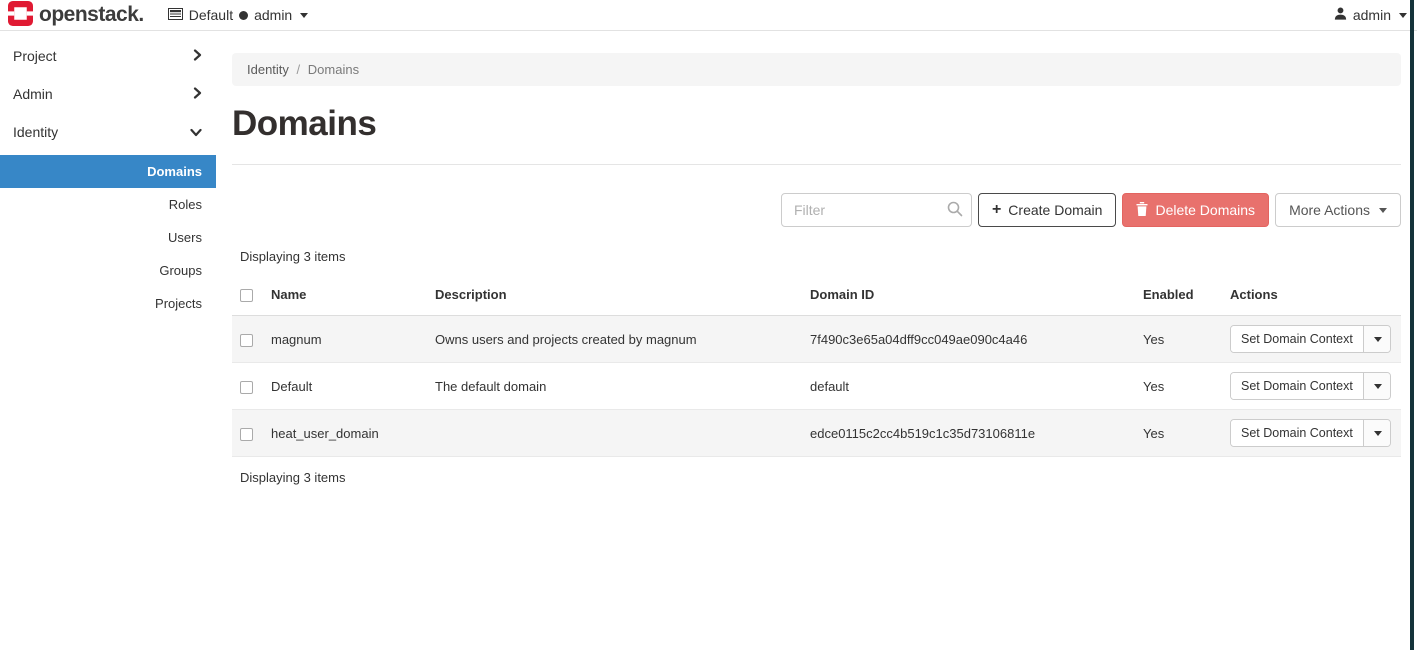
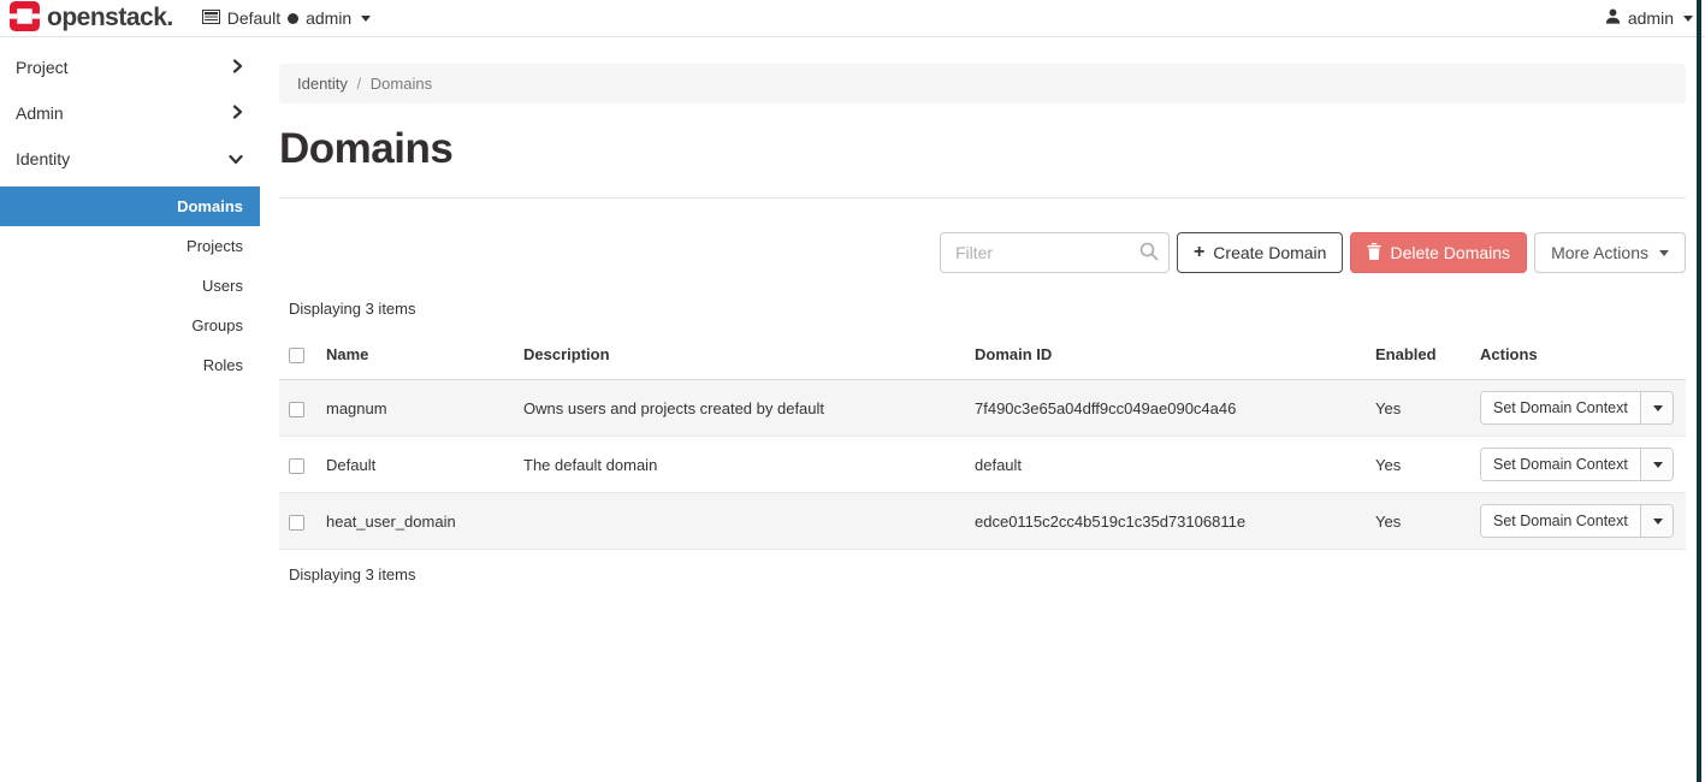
  openstack.
  Default
  admin
  admin
  Project
  Admin
  Identity
  Domains
- Roles
+ Projects
  Users
  Groups
- Projects
+ Roles
  Identity / Domains
  Domains
  Filter
  +
  Create Domain
  Delete Domains
  More Actions
  Displaying 3 items
  	Name	Description	Domain ID	Enabled	Actions
- 	magnum	Owns users and projects created by magnum	7f490c3e65a04dff9cc049ae090c4a46	Yes	Set Domain Context
+ 	magnum	Owns users and projects created by default	7f490c3e65a04dff9cc049ae090c4a46	Yes	Set Domain Context
  	Default	The default domain	default	Yes	Set Domain Context
  	heat_user_domain		edce0115c2cc4b519c1c35d73106811e	Yes	Set Domain Context
  Displaying 3 items
